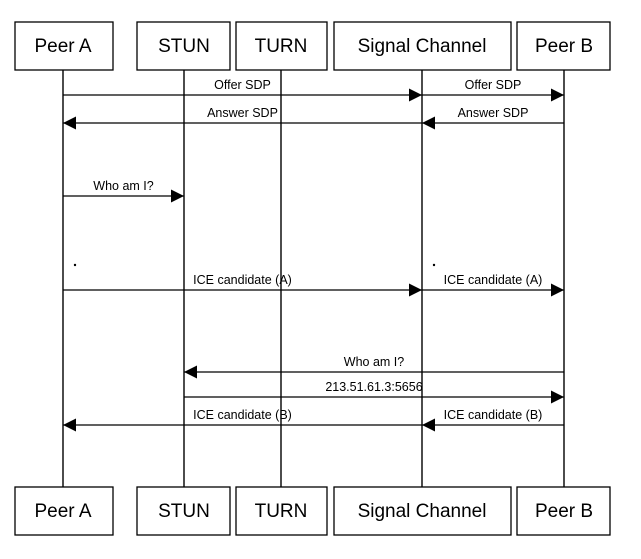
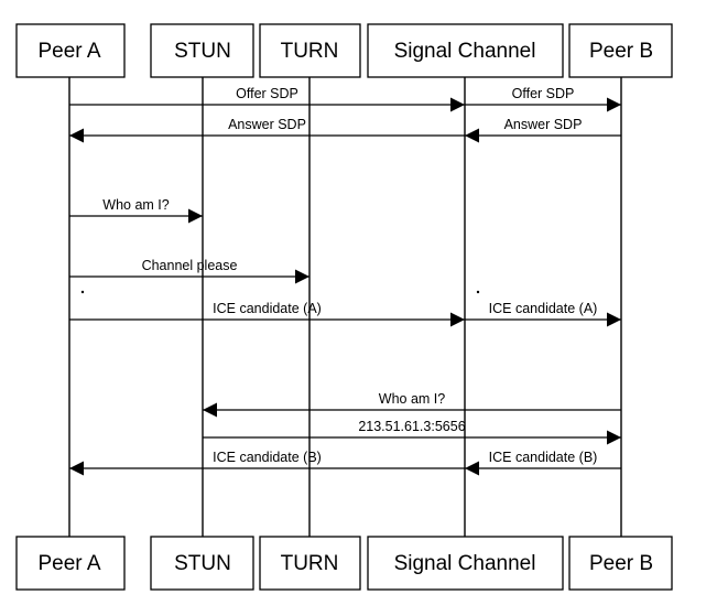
  Offer SDP
  Offer SDP
  Answer SDP
  Answer SDP
  Who am I?
+ Channel please
  ICE candidate (A)
  ICE candidate (A)
  Who am I?
  213.51.61.3:5656
  ICE candidate (B)
  ICE candidate (B)
  Peer A
  STUN
  TURN
  Signal Channel
  Peer B
  Peer A
  STUN
  TURN
  Signal Channel
  Peer B
